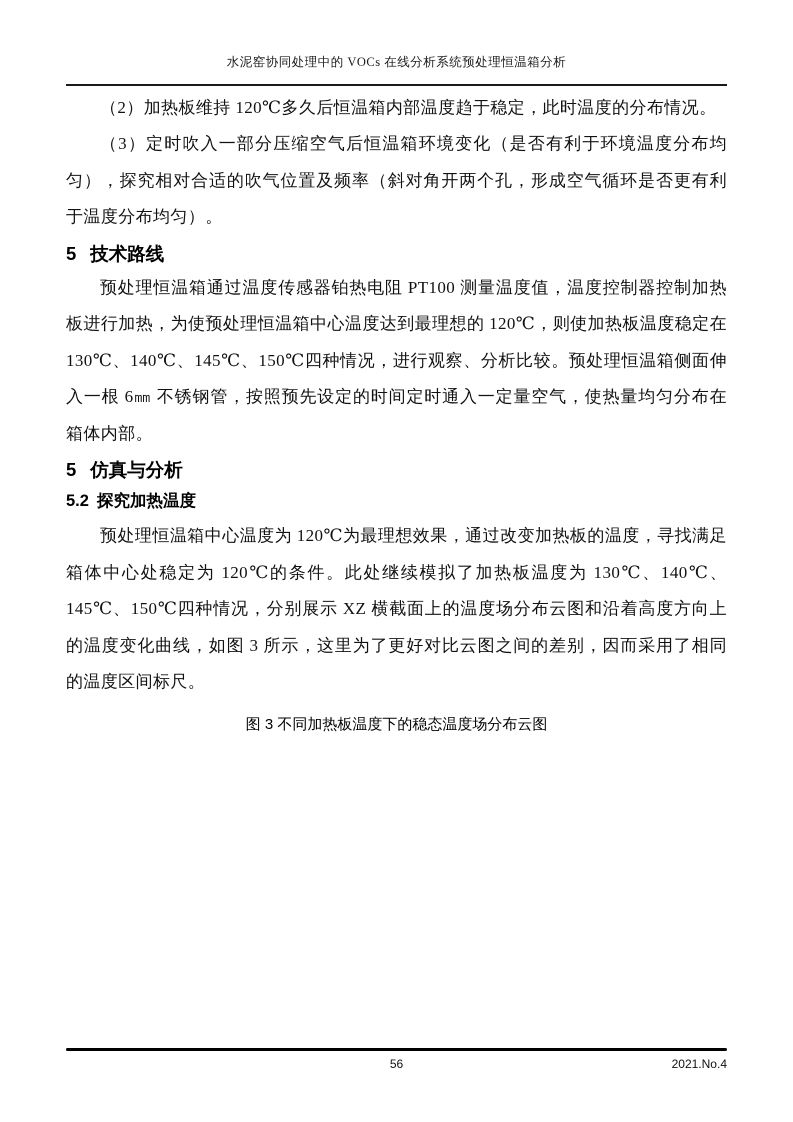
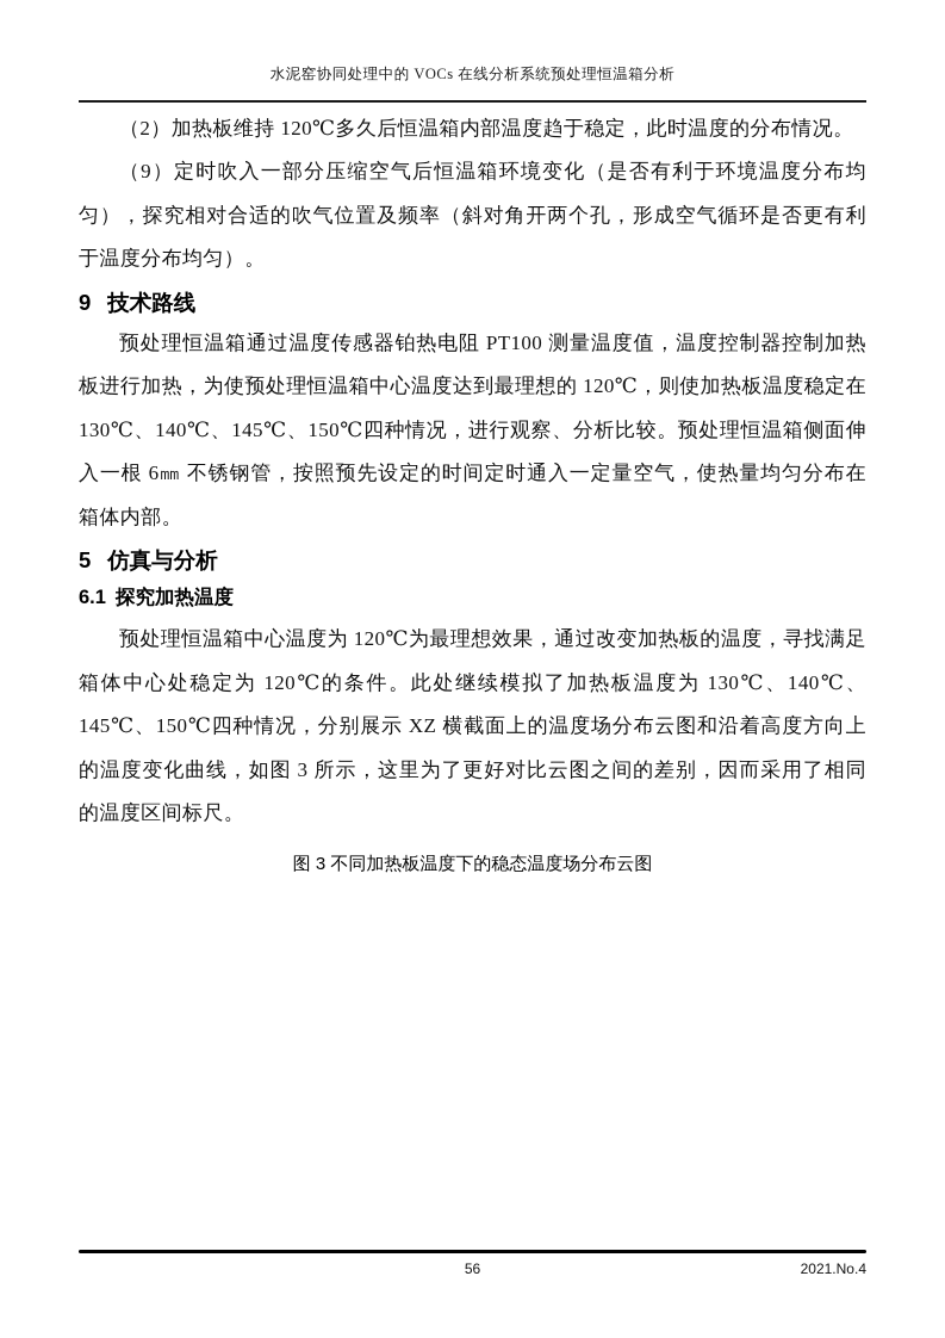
  水泥窑协同处理中的 VOCs 在线分析系统预处理恒温箱分析
  （2）加热板维持 120℃多久后恒温箱内部温度趋于稳定，此时温度的分布情况。
- （3）定时吹入一部分压缩空气后恒温箱环境变化（是否有利于环境温度分布均匀），探究相对合适的吹气位置及频率（斜对角开两个孔，形成空气循环是否更有利于温度分布均匀）。
+ （9）定时吹入一部分压缩空气后恒温箱环境变化（是否有利于环境温度分布均匀），探究相对合适的吹气位置及频率（斜对角开两个孔，形成空气循环是否更有利于温度分布均匀）。
- 5 技术路线
+ 9 技术路线
  预处理恒温箱通过温度传感器铂热电阻 PT100 测量温度值，温度控制器控制加热板进行加热，为使预处理恒温箱中心温度达到最理想的 120℃，则使加热板温度稳定在 130℃、140℃、145℃、150℃四种情况，进行观察、分析比较。预处理恒温箱侧面伸入一根 6㎜ 不锈钢管，按照预先设定的时间定时通入一定量空气，使热量均匀分布在箱体内部。
  5 仿真与分析
- 5.2 探究加热温度
+ 6.1 探究加热温度
  预处理恒温箱中心温度为 120℃为最理想效果，通过改变加热板的温度，寻找满足箱体中心处稳定为 120℃的条件。此处继续模拟了加热板温度为 130℃、140℃、145℃、150℃四种情况，分别展示 XZ 横截面上的温度场分布云图和沿着高度方向上的温度变化曲线，如图 3 所示，这里为了更好对比云图之间的差别，因而采用了相同的温度区间标尺。
  图 3 不同加热板温度下的稳态温度场分布云图
  56
  2021.No.4
